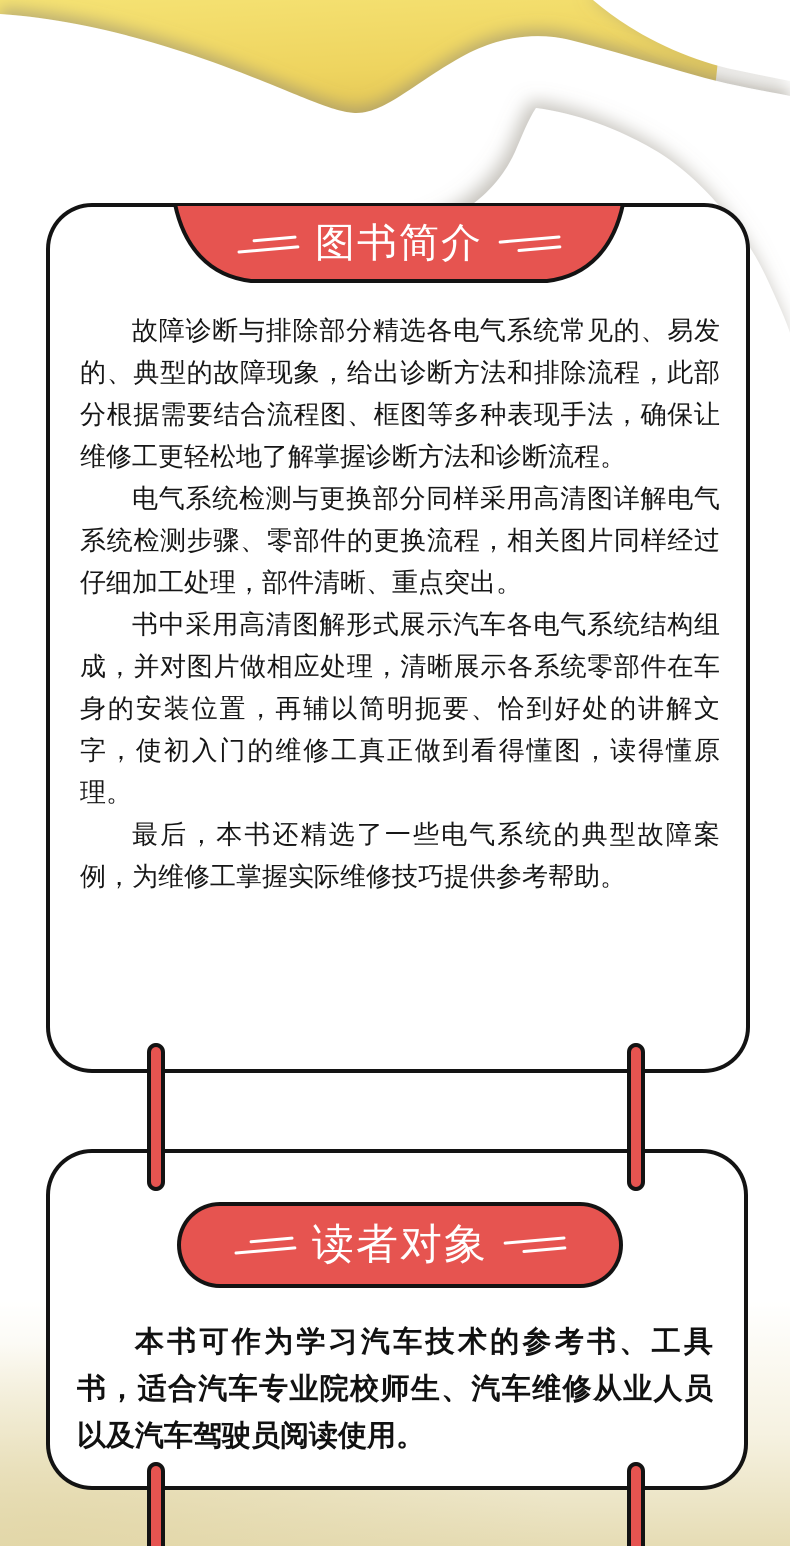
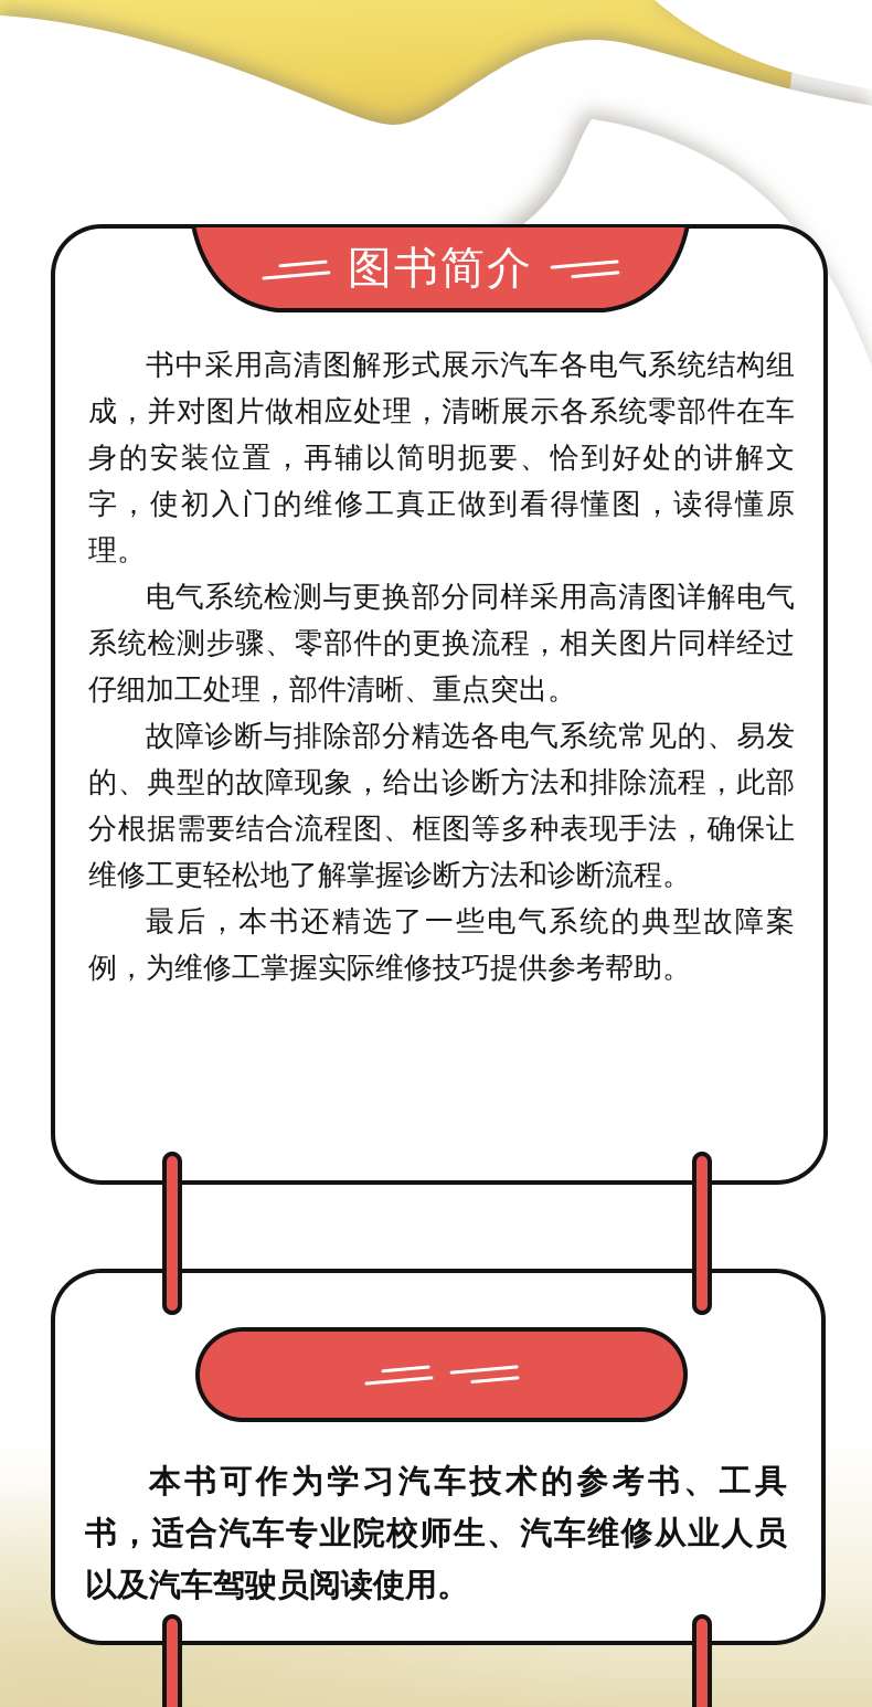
  图书简介
- 故障诊断与排除部分精选各电气系统常见的、易发的、典型的故障现象，给出诊断方法和排除流程，此部分根据需要结合流程图、框图等多种表现手法，确保让维修工更轻松地了解掌握诊断方法和诊断流程。
+ 书中采用高清图解形式展示汽车各电气系统结构组成，并对图片做相应处理，清晰展示各系统零部件在车身的安装位置，再辅以简明扼要、恰到好处的讲解文字，使初入门的维修工真正做到看得懂图，读得懂原理。
  电气系统检测与更换部分同样采用高清图详解电气系统检测步骤、零部件的更换流程，相关图片同样经过仔细加工处理，部件清晰、重点突出。
- 书中采用高清图解形式展示汽车各电气系统结构组成，并对图片做相应处理，清晰展示各系统零部件在车身的安装位置，再辅以简明扼要、恰到好处的讲解文字，使初入门的维修工真正做到看得懂图，读得懂原理。
+ 故障诊断与排除部分精选各电气系统常见的、易发的、典型的故障现象，给出诊断方法和排除流程，此部分根据需要结合流程图、框图等多种表现手法，确保让维修工更轻松地了解掌握诊断方法和诊断流程。
  最后，本书还精选了一些电气系统的典型故障案例，为维修工掌握实际维修技巧提供参考帮助。
- 读者对象
  本书可作为学习汽车技术的参考书、工具书，适合汽车专业院校师生、汽车维修从业人员以及汽车驾驶员阅读使用。
